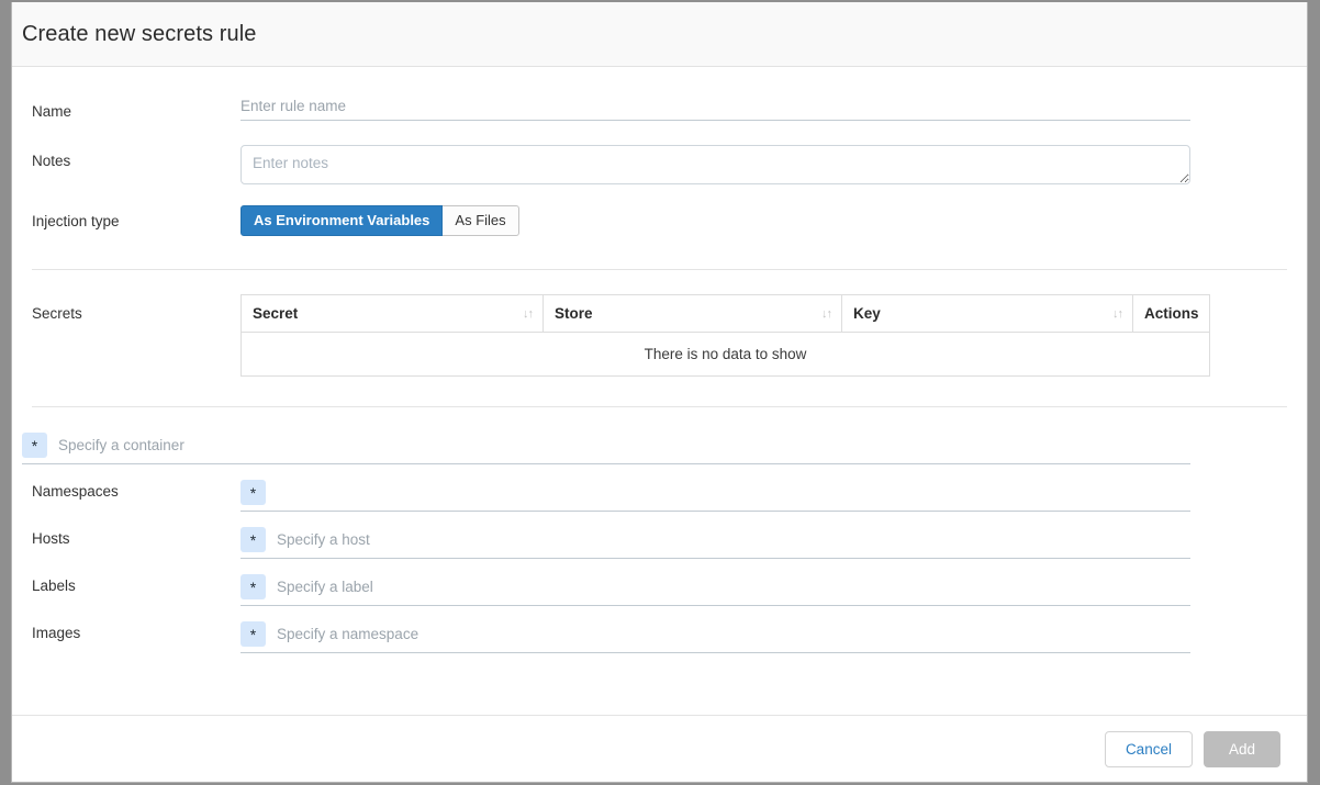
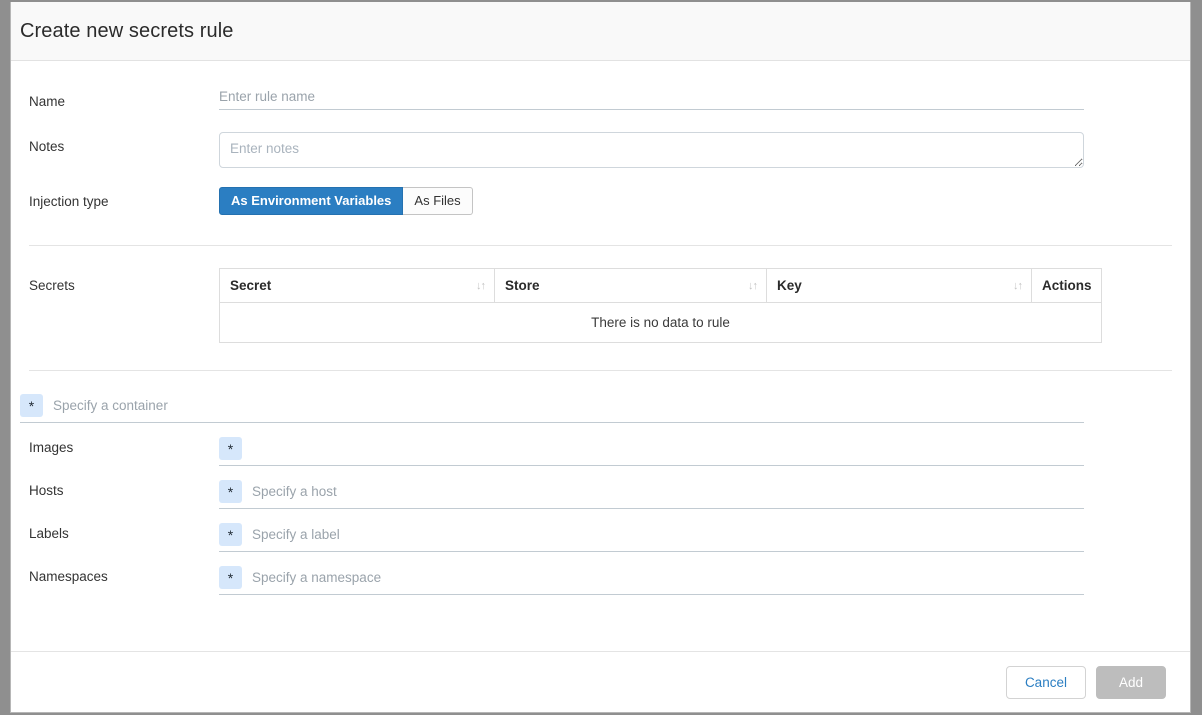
  Create new secrets rule
  Name
  Enter rule name
  Notes
  Enter notes
  Injection type
  As Environment Variables
  As Files
  Secrets
  Secret ↓↑	Store ↓↑	Key ↓↑	Actions
- There is no data to show
+ There is no data to rule
  *
  Specify a container
- Namespaces
+ Images
  *
  Hosts
  *
  Specify a host
  Labels
  *
  Specify a label
- Images
+ Namespaces
  *
  Specify a namespace
  Cancel
  Add
